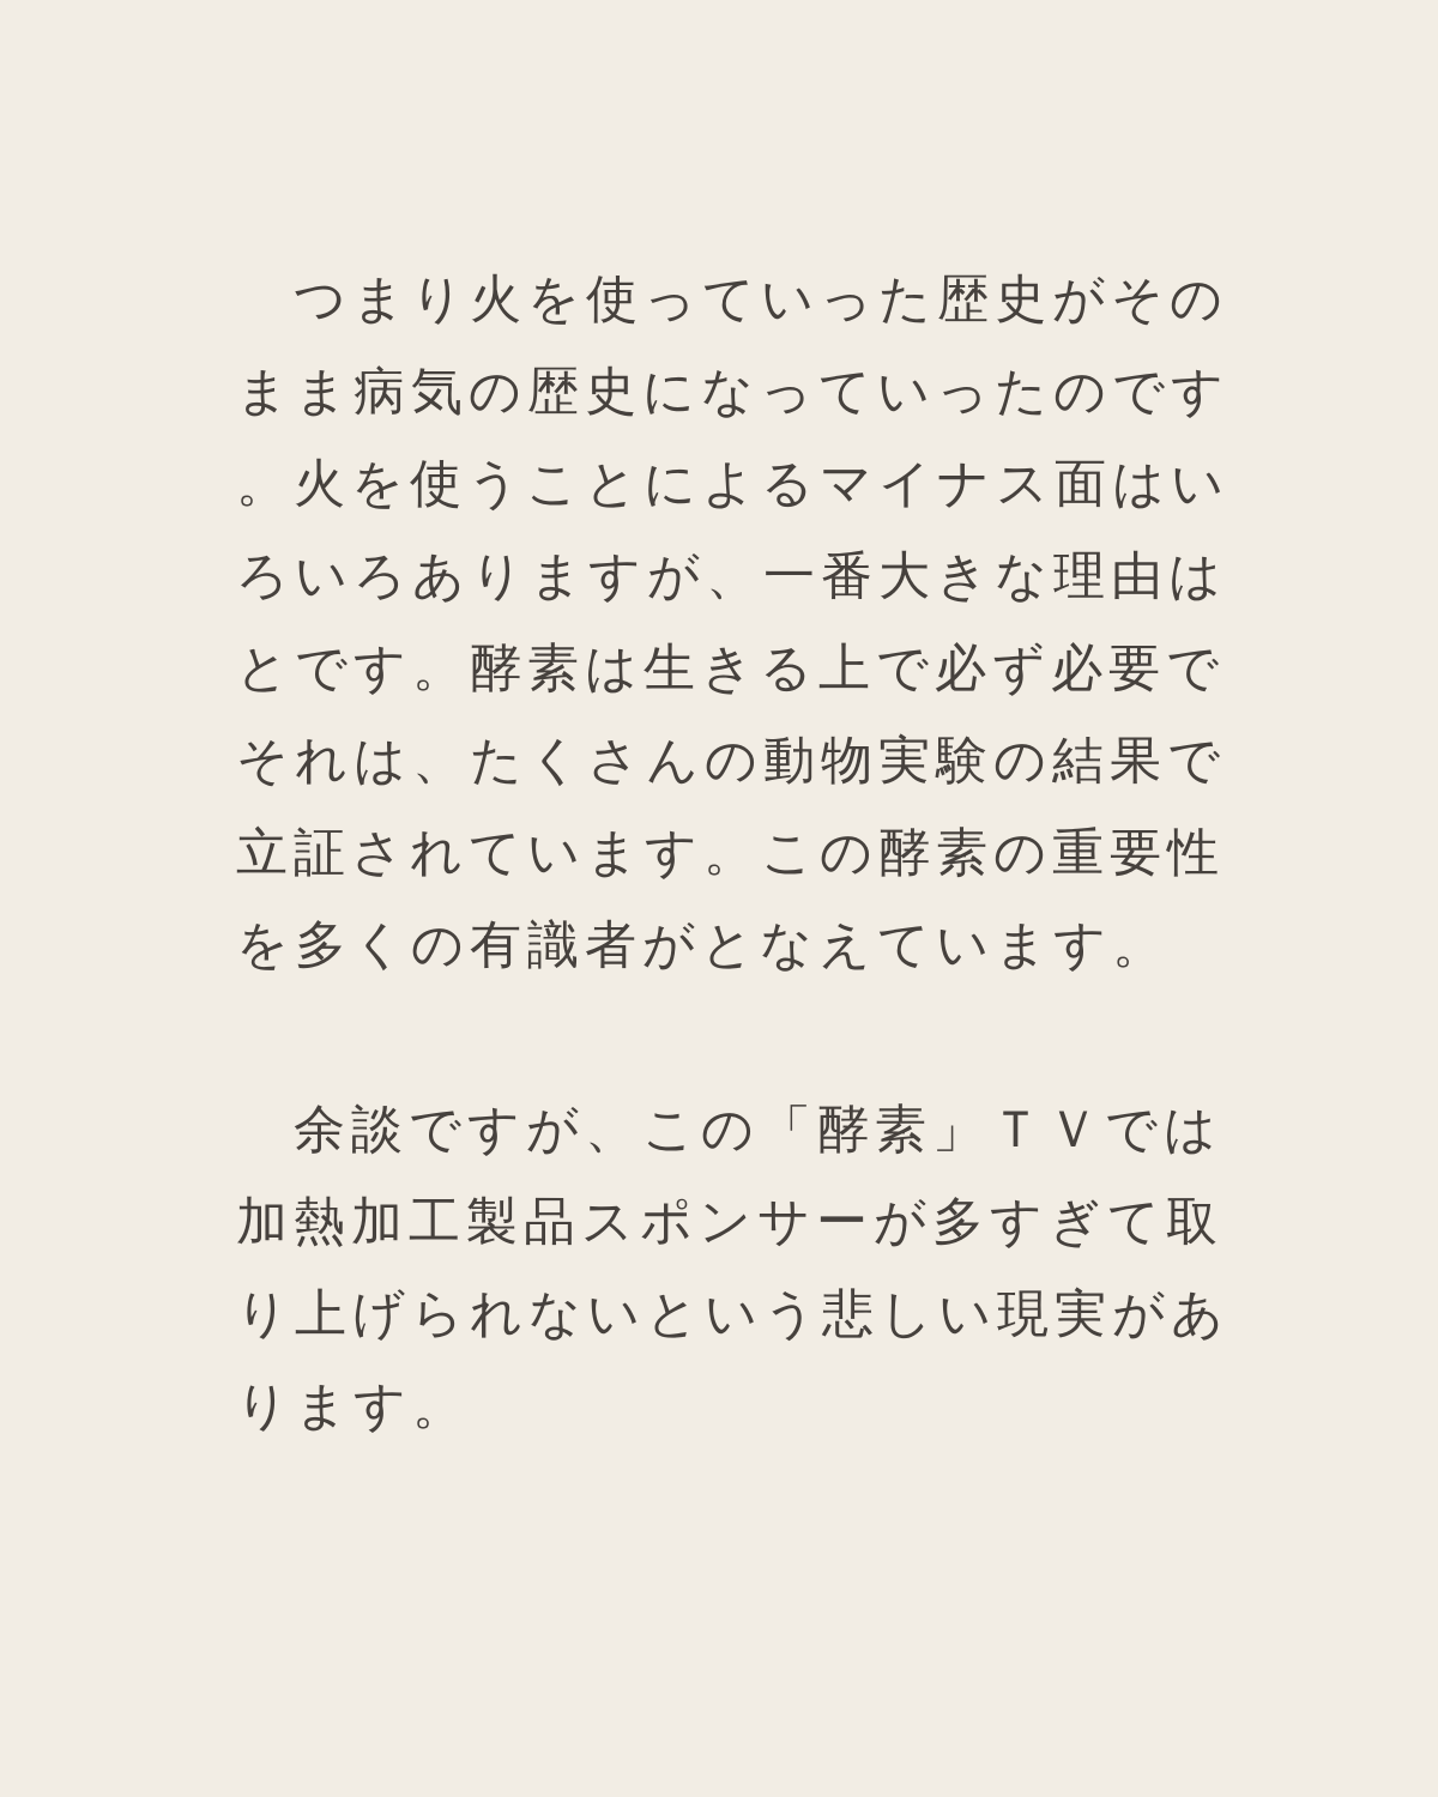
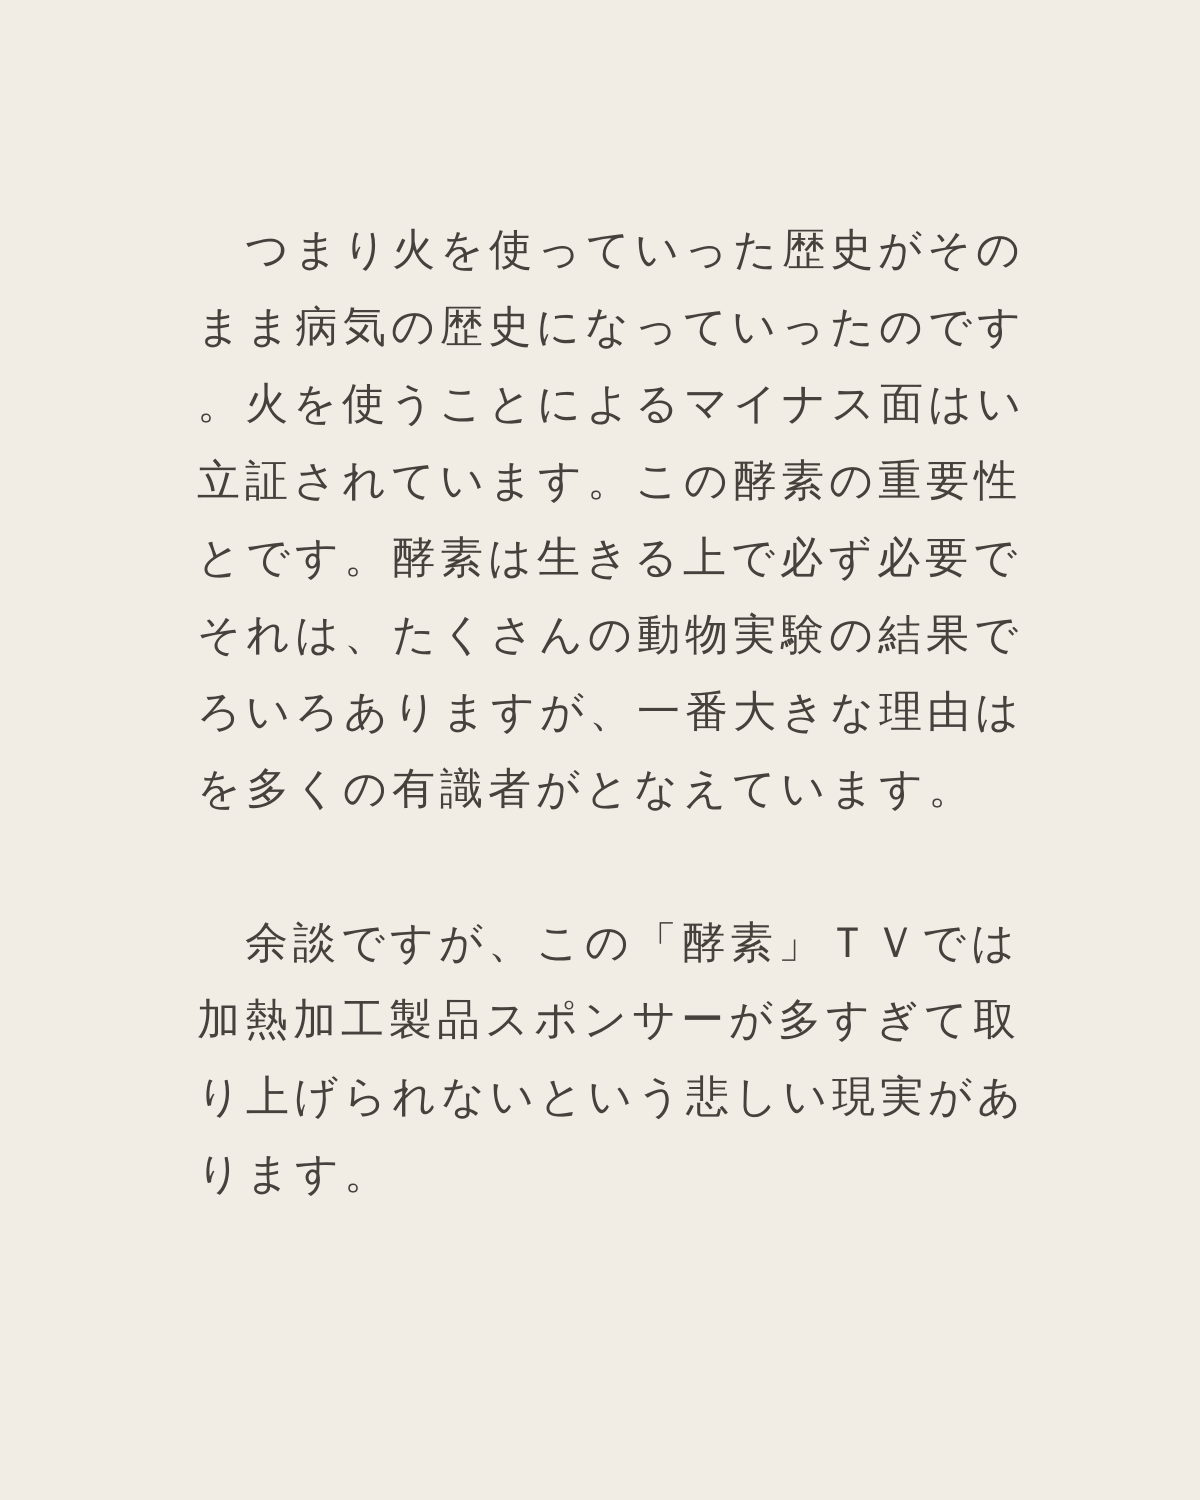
  つまり火を使っていった歴史がその
  まま病気の歴史になっていったのです
  。火を使うことによるマイナス面はい
- ろいろありますが、一番大きな理由は
+ 立証されています。この酵素の重要性
  とです。酵素は生きる上で必ず必要で
  それは、たくさんの動物実験の結果で
- 立証されています。この酵素の重要性
+ ろいろありますが、一番大きな理由は
  を多くの有識者がとなえています。
  余談ですが、この「酵素」ＴＶでは
  加熱加工製品スポンサーが多すぎて取
  り上げられないという悲しい現実があ
  ります。
